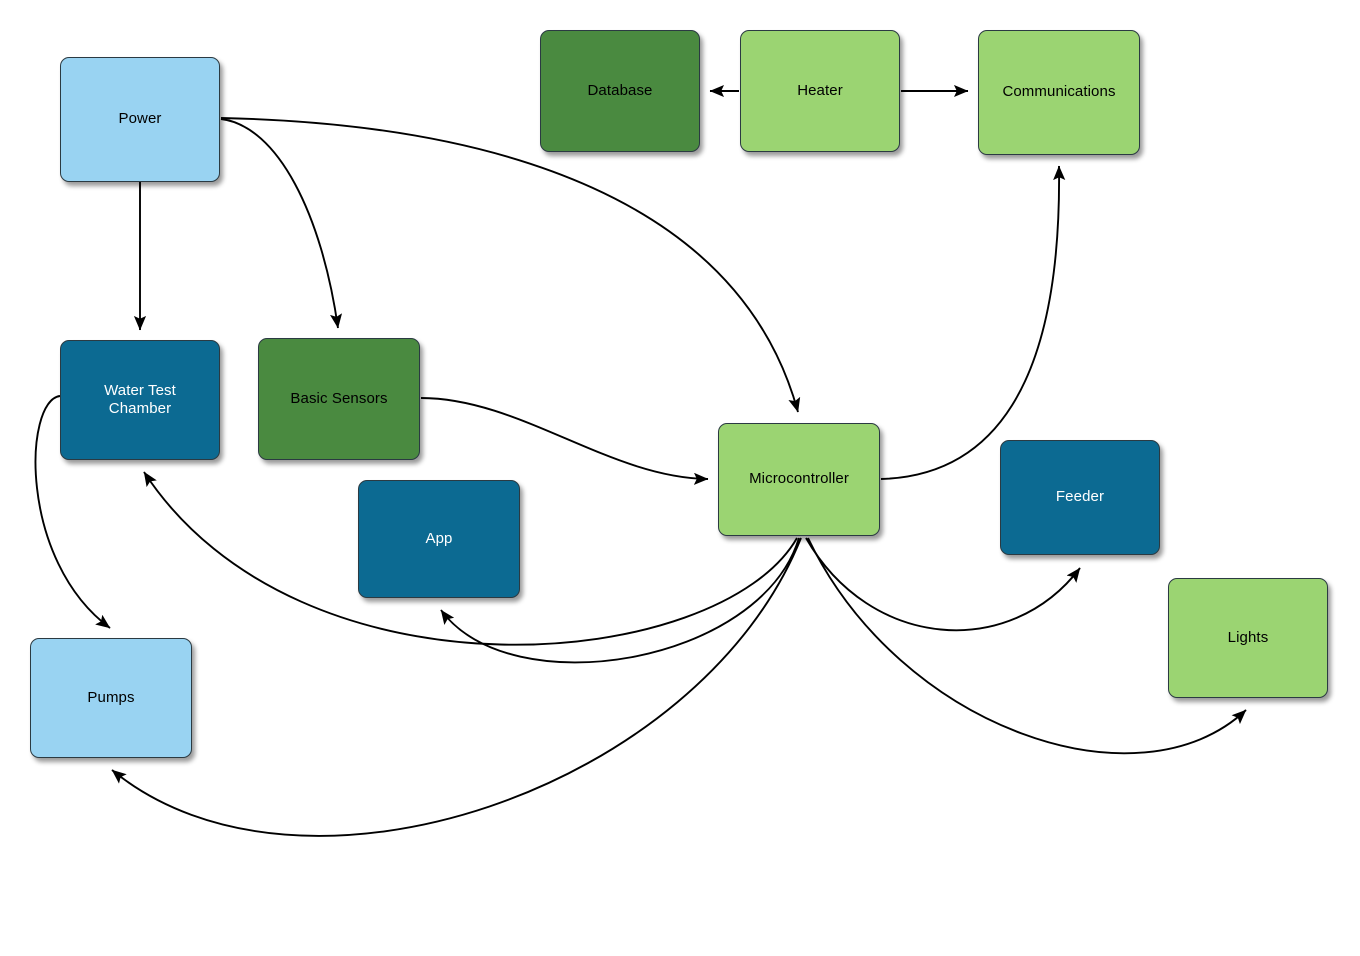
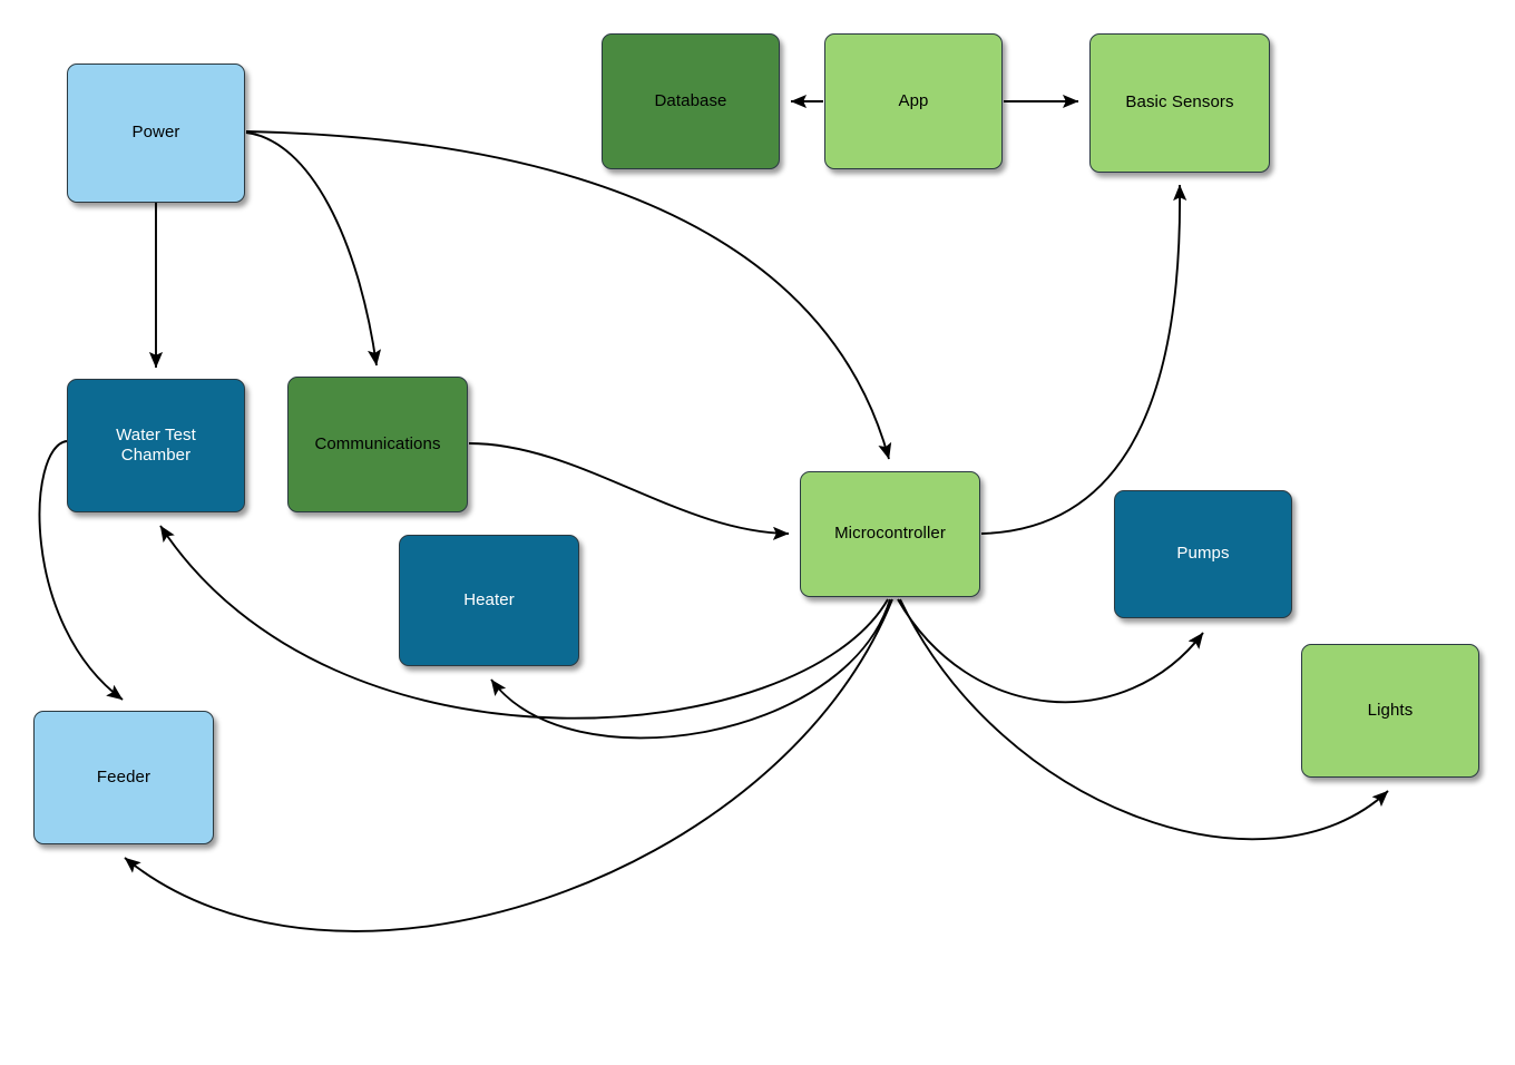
  Power
  Database
- Heater
+ App
- Communications
+ Basic Sensors
  Water Test
  Chamber
- Basic Sensors
+ Communications
  Microcontroller
- Feeder
+ Pumps
- App
+ Heater
  Lights
- Pumps
+ Feeder
